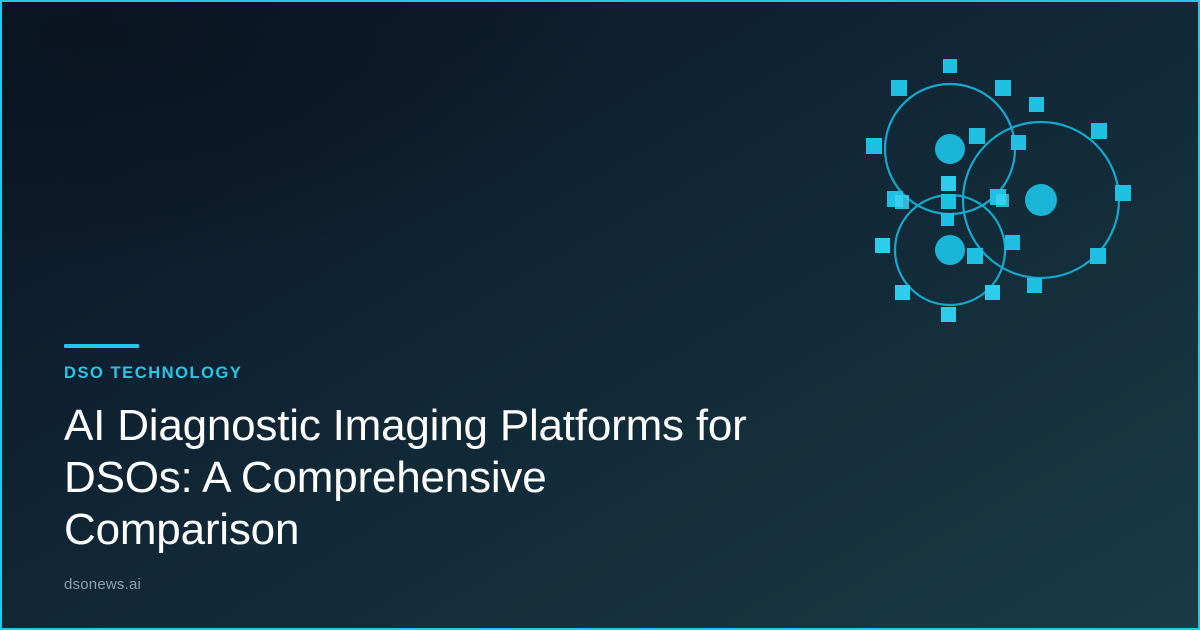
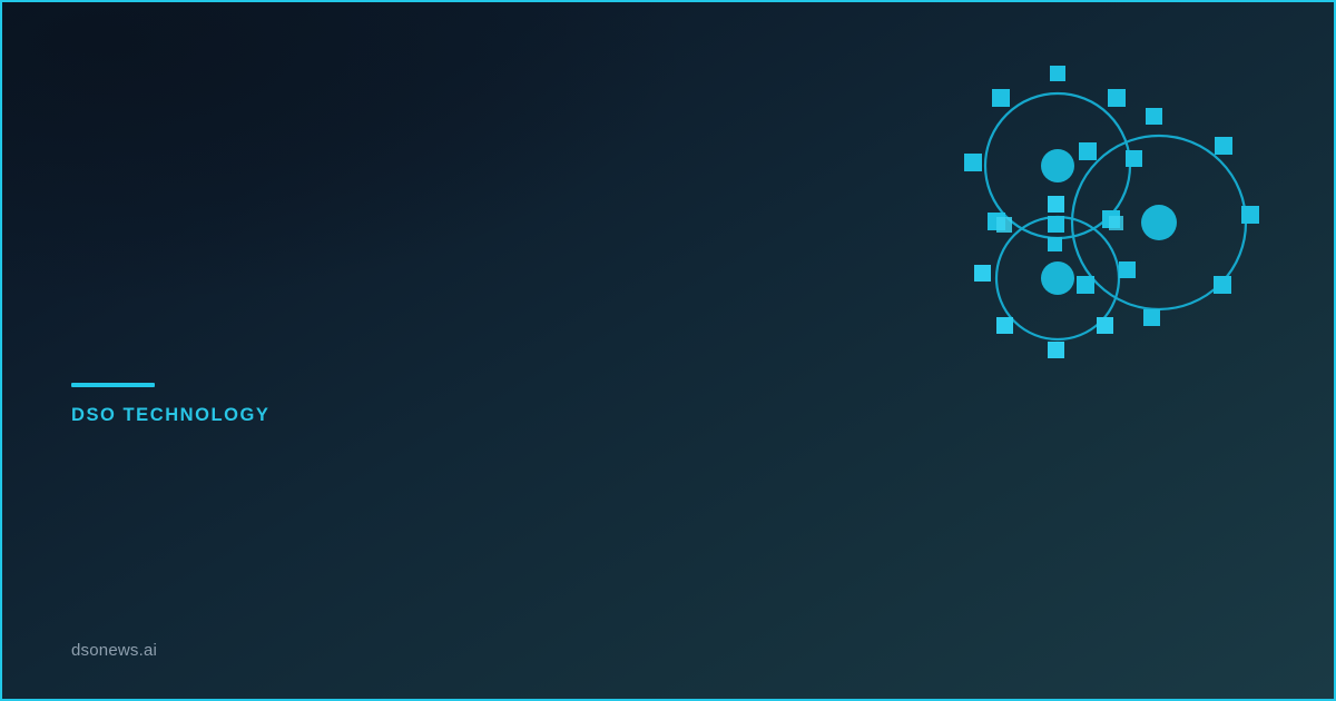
  DSO TECHNOLOGY
- AI Diagnostic Imaging Platforms for DSOs: A Comprehensive Comparison
  dsonews.ai
